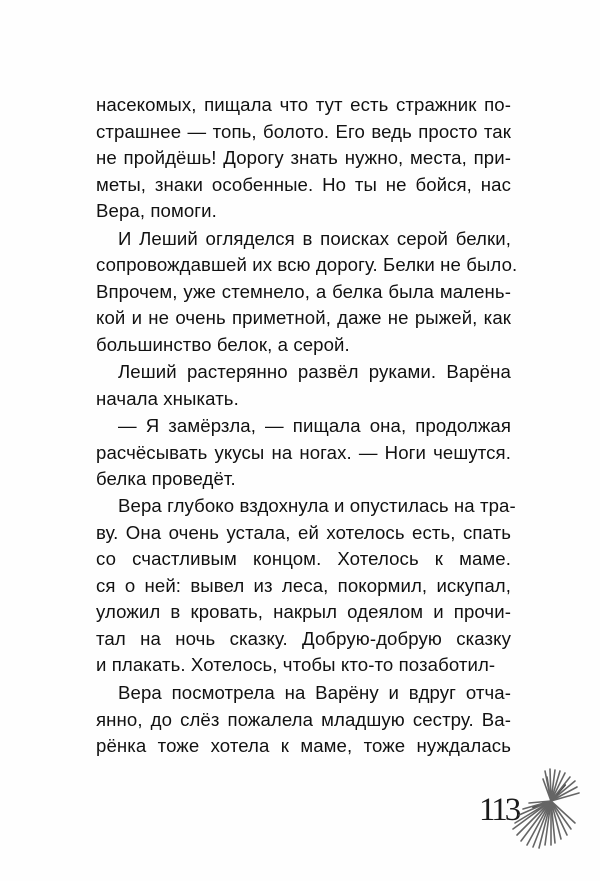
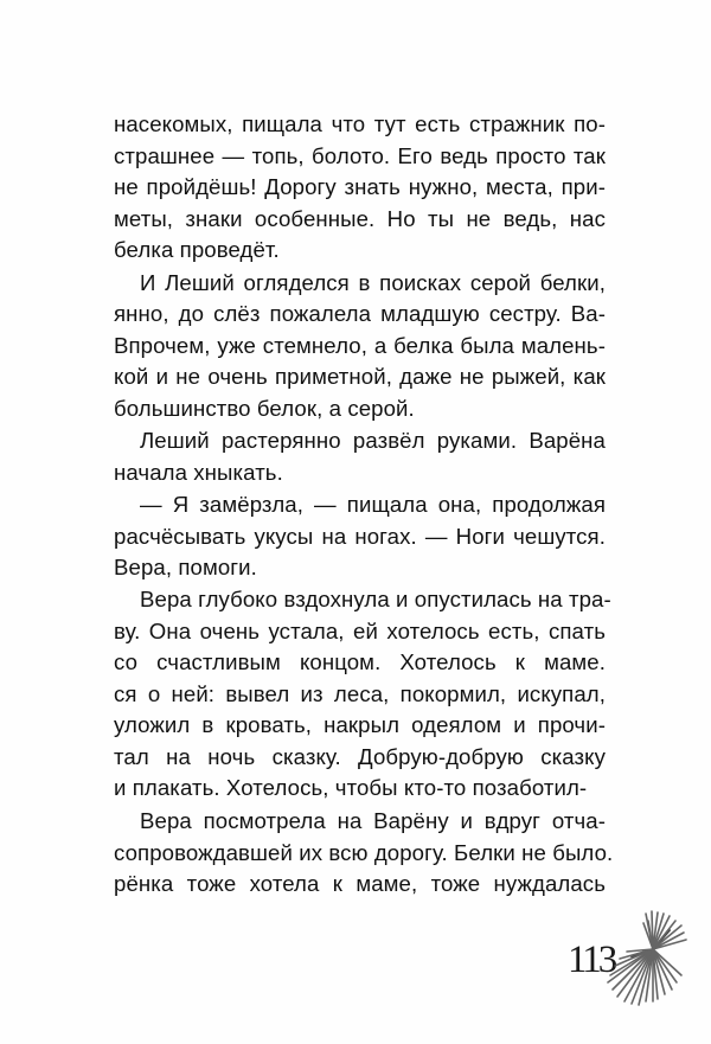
  насекомых, пищала что тут есть стражник по-
  страшнее — топь, болото. Его ведь просто так
  не пройдёшь! Дорогу знать нужно, места, при-
- меты, знаки особенные. Но ты не бойся, нас
+ меты, знаки особенные. Но ты не ведь, нас
- Вера, помоги.
+ белка проведёт.
  И Леший огляделся в поисках серой белки,
- сопровождавшей их всю дорогу. Белки не было.
+ янно, до слёз пожалела младшую сестру. Ва-
  Впрочем, уже стемнело, а белка была малень-
  кой и не очень приметной, даже не рыжей, как
  большинство белок, а серой.
  Леший растерянно развёл руками. Варёна
  начала хныкать.
  — Я замёрзла, — пищала она, продолжая
  расчёсывать укусы на ногах. — Ноги чешутся.
- белка проведёт.
+ Вера, помоги.
  Вера глубоко вздохнула и опустилась на тра-
  ву. Она очень устала, ей хотелось есть, спать
  со счастливым концом. Хотелось к маме.
  ся о ней: вывел из леса, покормил, искупал,
  уложил в кровать, накрыл одеялом и прочи-
  тал на ночь сказку. Добрую-добрую сказку
  и плакать. Хотелось, чтобы кто-то позаботил-
  Вера посмотрела на Варёну и вдруг отча-
- янно, до слёз пожалела младшую сестру. Ва-
+ сопровождавшей их всю дорогу. Белки не было.
  рёнка тоже хотела к маме, тоже нуждалась
  113
